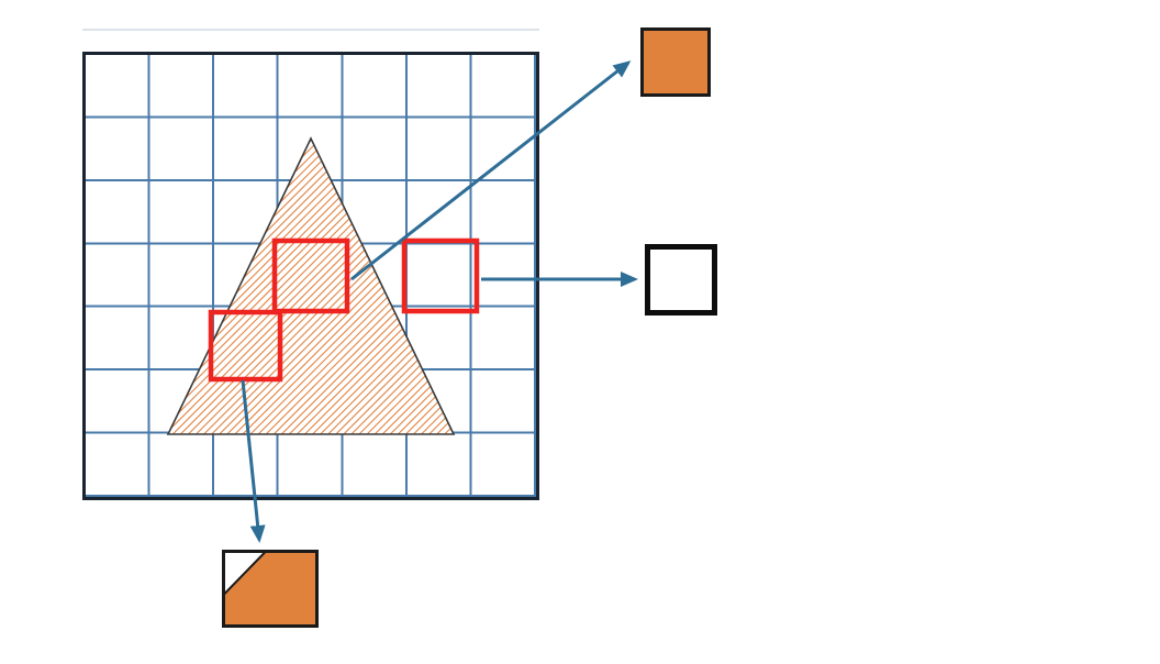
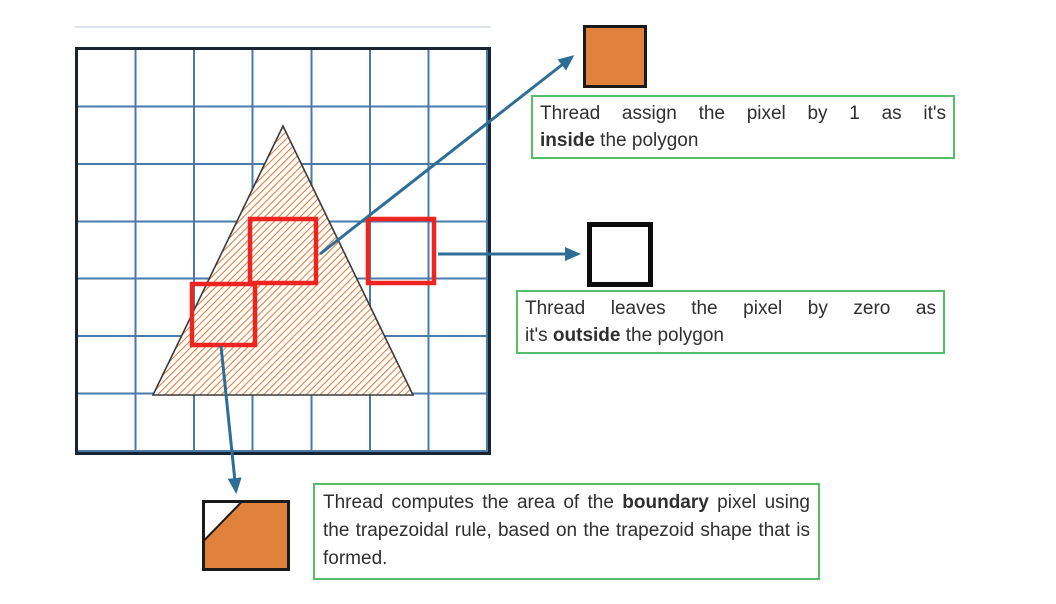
+ Thread assign the pixel by 1 as it's
+ inside the polygon
+ Thread leaves the pixel by zero as
+ it's outside the polygon
+ Thread computes the area of the boundary pixel using
+ the trapezoidal rule, based on the trapezoid shape that is
+ formed.
